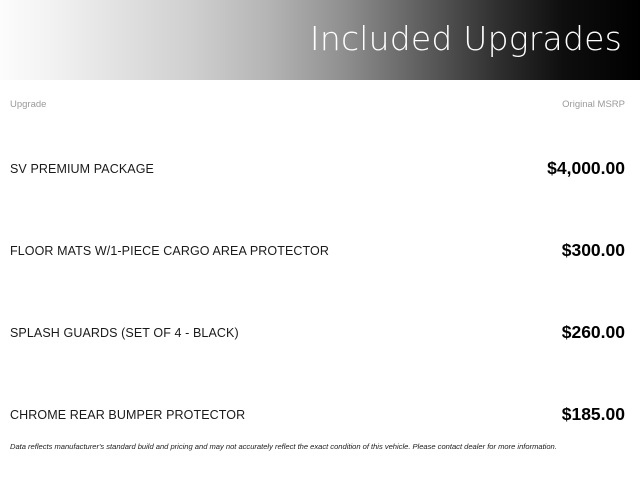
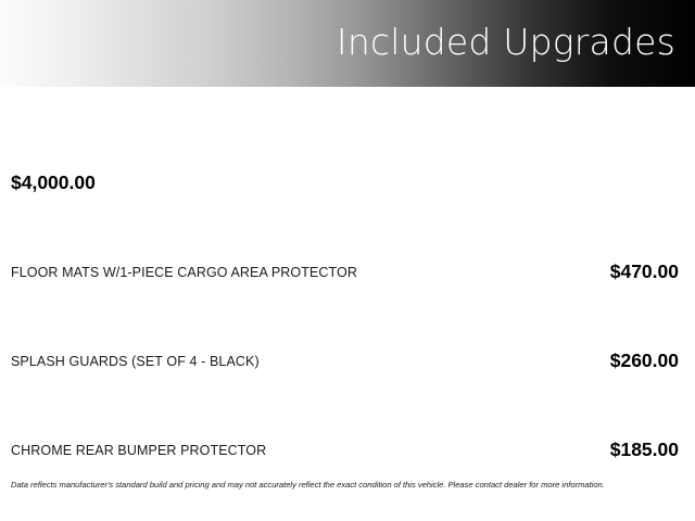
  Included Upgrades
- Upgrade
- Original MSRP
- SV PREMIUM PACKAGE
  $4,000.00
  FLOOR MATS W/1-PIECE CARGO AREA PROTECTOR
- $300.00
+ $470.00
  SPLASH GUARDS (SET OF 4 - BLACK)
  $260.00
  CHROME REAR BUMPER PROTECTOR
  $185.00
  Data reflects manufacturer's standard build and pricing and may not accurately reflect the exact condition of this vehicle. Please contact dealer for more information.
